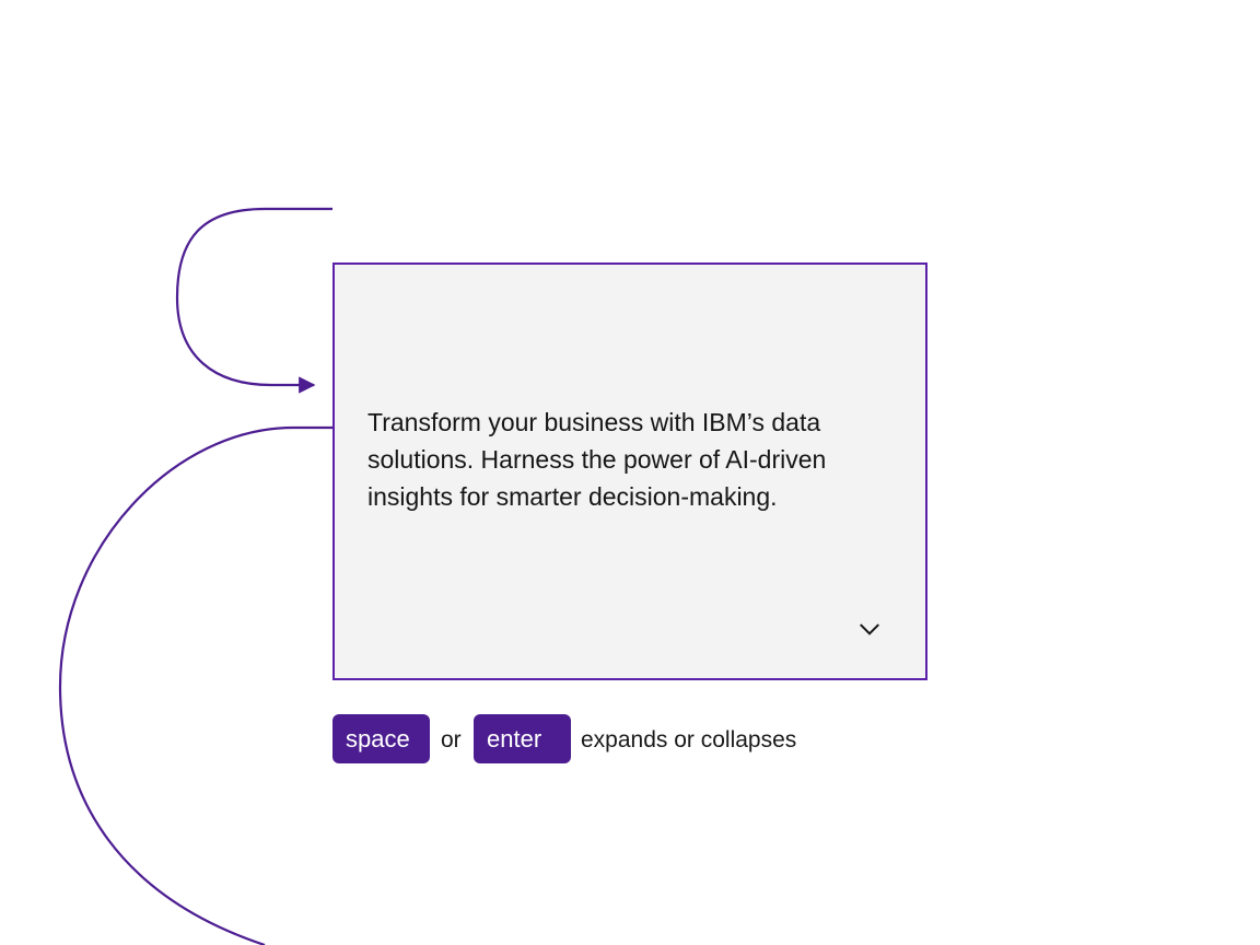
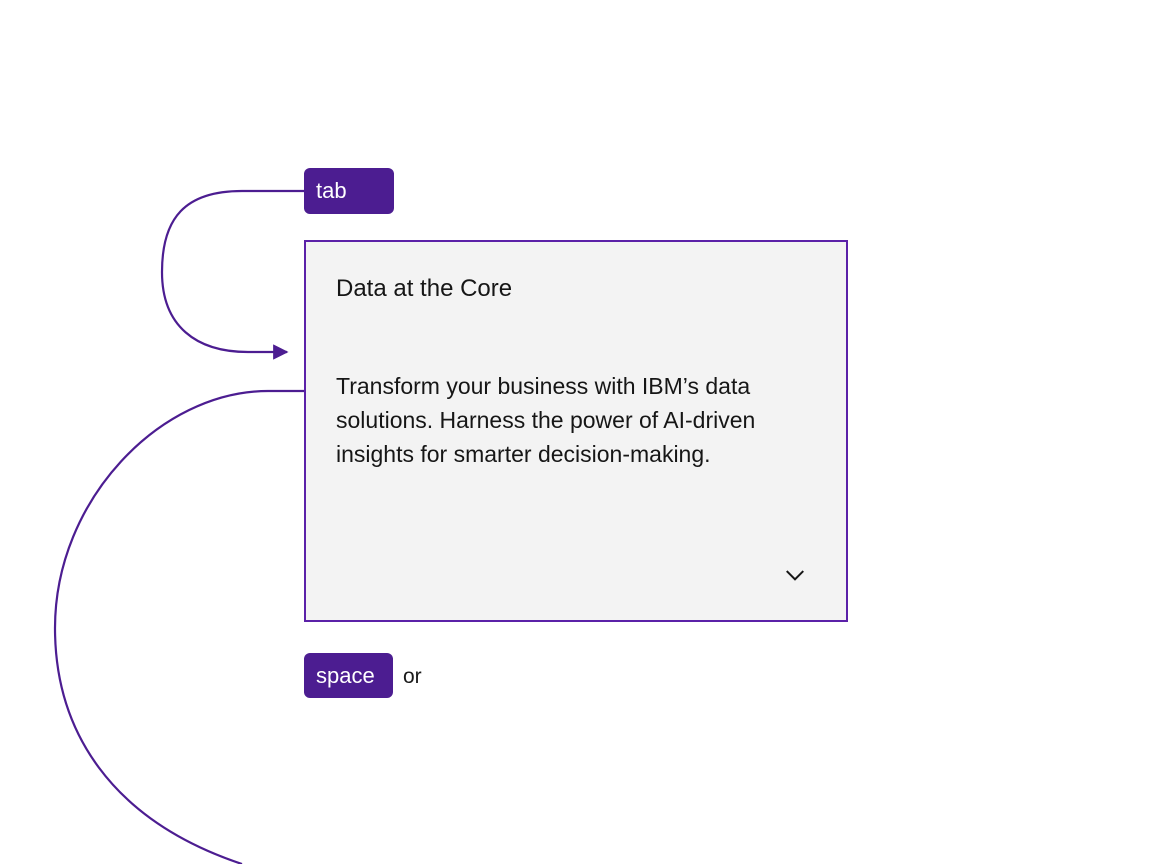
+ tab
+ Data at the Core
  Transform your business with IBM’s data solutions. Harness the power of AI-driven insights for smarter decision-making.
  space
  or
- enter
- expands or collapses
